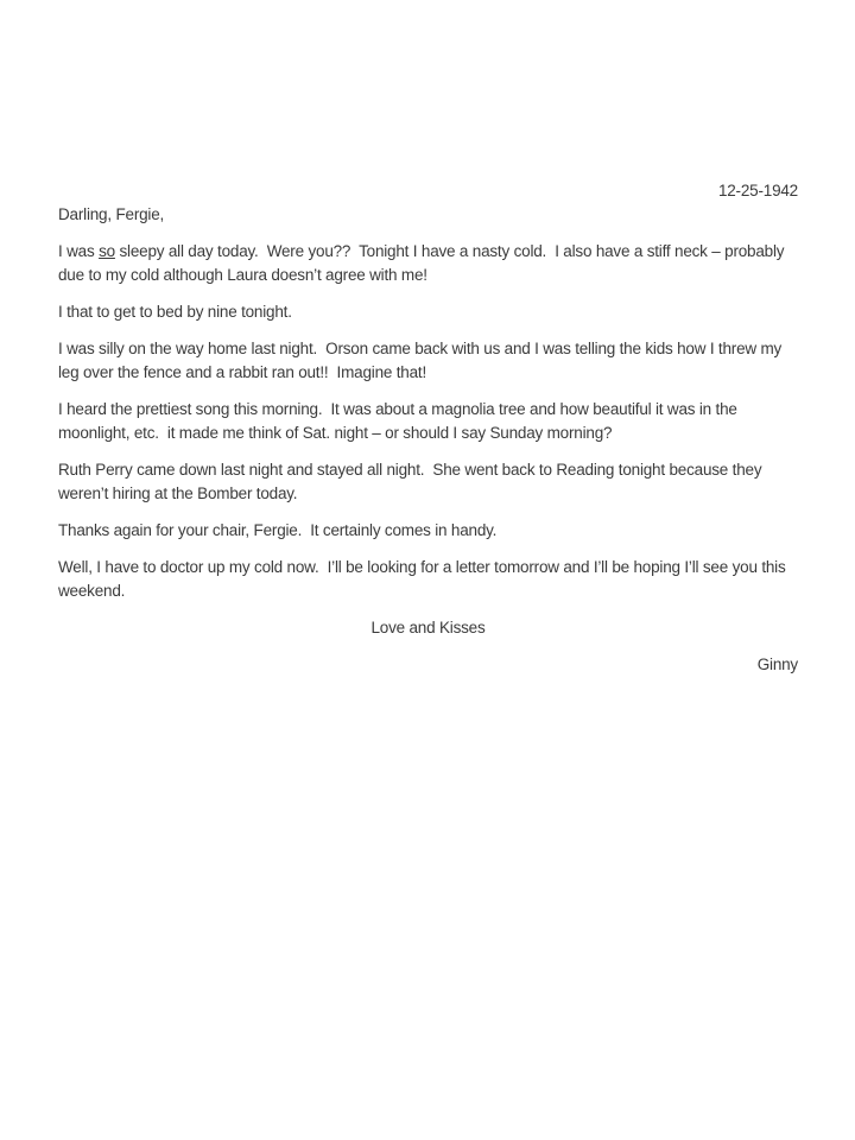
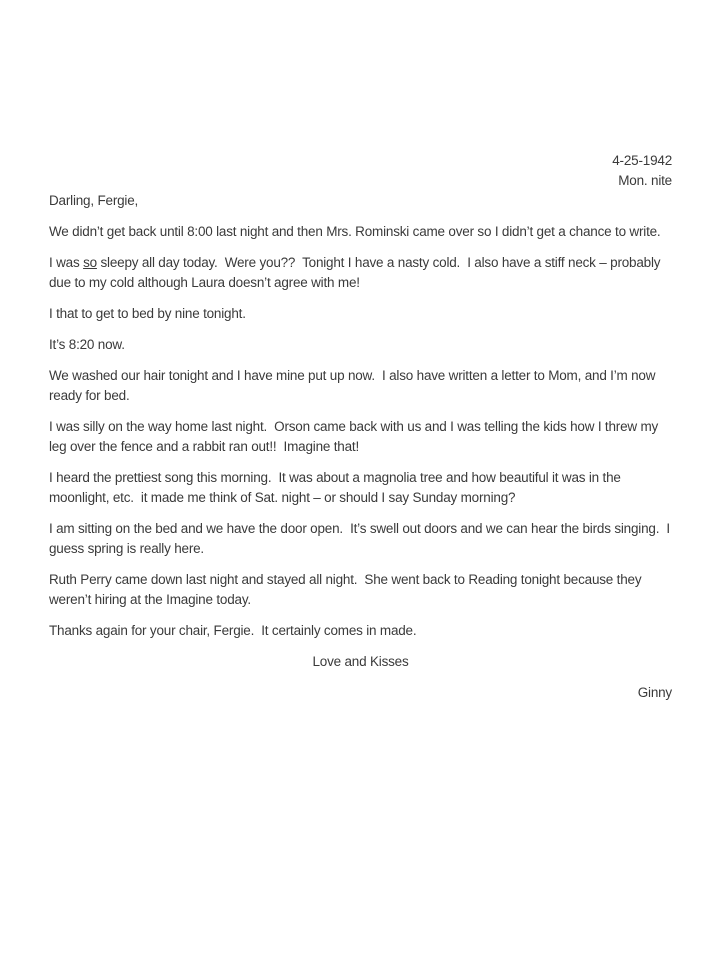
- 12-25-1942
+ 4-25-1942
+ Mon. nite
  Darling, Fergie,
+ We didn’t get back until 8:00 last night and then Mrs. Rominski came over so I didn’t get a chance to write.
  I was so sleepy all day today. Were you?? Tonight I have a nasty cold. I also have a stiff neck – probably due to my cold although Laura doesn’t agree with me!
  I that to get to bed by nine tonight.
+ It’s 8:20 now.
+ We washed our hair tonight and I have mine put up now. I also have written a letter to Mom, and I’m now ready for bed.
  I was silly on the way home last night. Orson came back with us and I was telling the kids how I threw my leg over the fence and a rabbit ran out!! Imagine that!
  I heard the prettiest song this morning. It was about a magnolia tree and how beautiful it was in the moonlight, etc. it made me think of Sat. night – or should I say Sunday morning?
+ I am sitting on the bed and we have the door open. It’s swell out doors and we can hear the birds singing. I guess spring is really here.
- Ruth Perry came down last night and stayed all night. She went back to Reading tonight because they weren’t hiring at the Bomber today.
+ Ruth Perry came down last night and stayed all night. She went back to Reading tonight because they weren’t hiring at the Imagine today.
- Thanks again for your chair, Fergie. It certainly comes in handy.
+ Thanks again for your chair, Fergie. It certainly comes in made.
- Well, I have to doctor up my cold now. I’ll be looking for a letter tomorrow and I’ll be hoping I’ll see you this weekend.
  Love and Kisses
  Ginny
